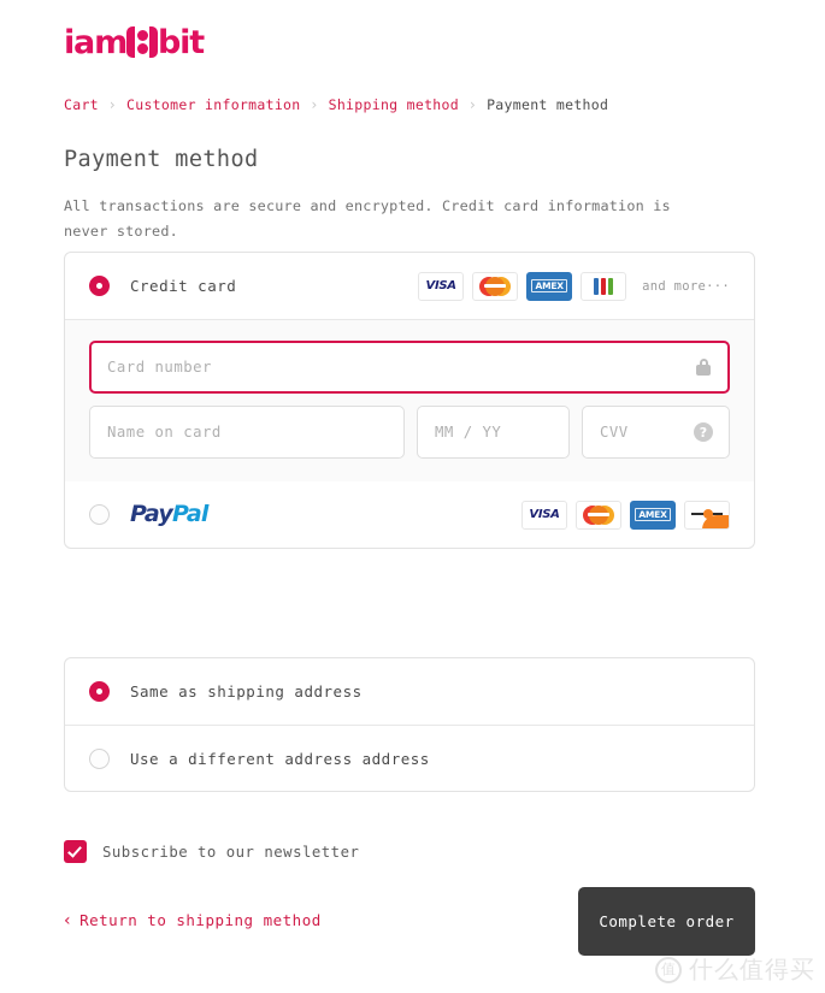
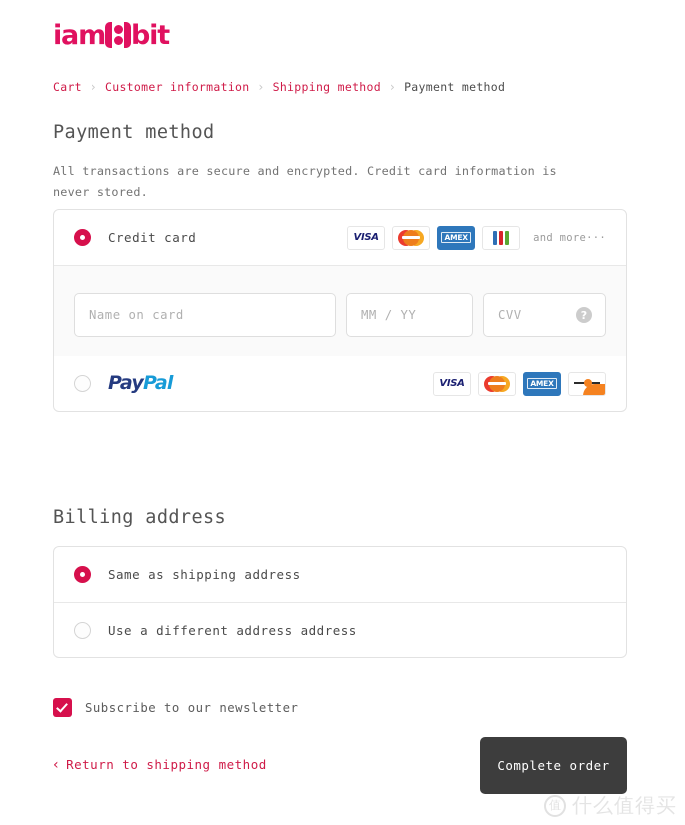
  iam
  bit
  Cart
  ›
  Customer information
  ›
  Shipping method
  ›
  Payment method
  Payment method
  All transactions are secure and encrypted. Credit card information is never stored.
  Credit card
  VISA
  AMEX
  and more···
- Card number
  Name on card
  MM / YY
  CVV
  ?
  PayPal
  VISA
  AMEX
+ Billing address
  Same as shipping address
  Use a different address address
  Subscribe to our newsletter
  ‹
  Return to shipping method
  Complete order
  值
  什么值得买
